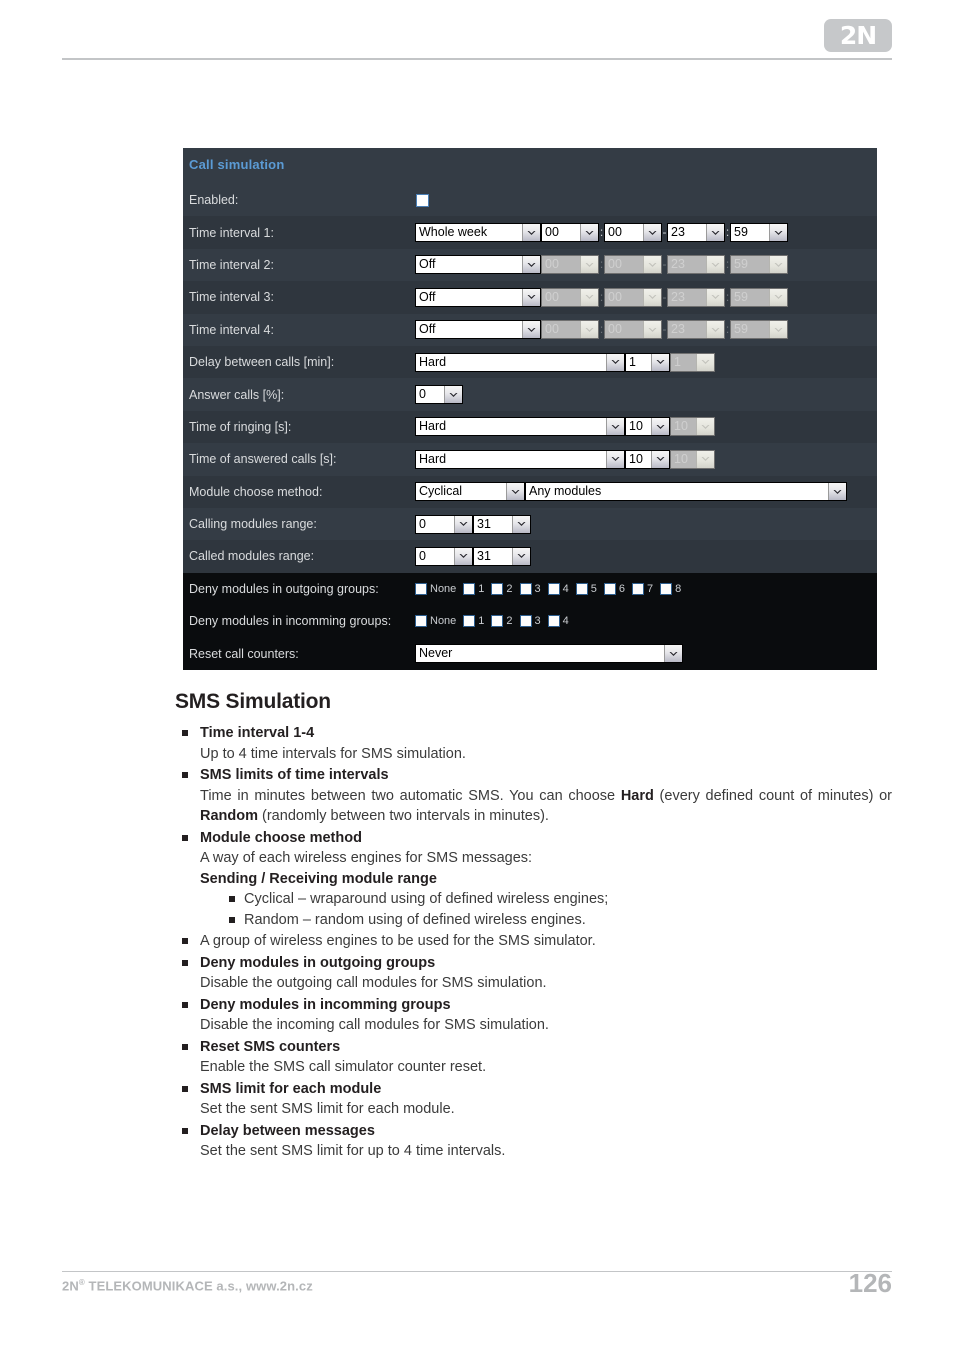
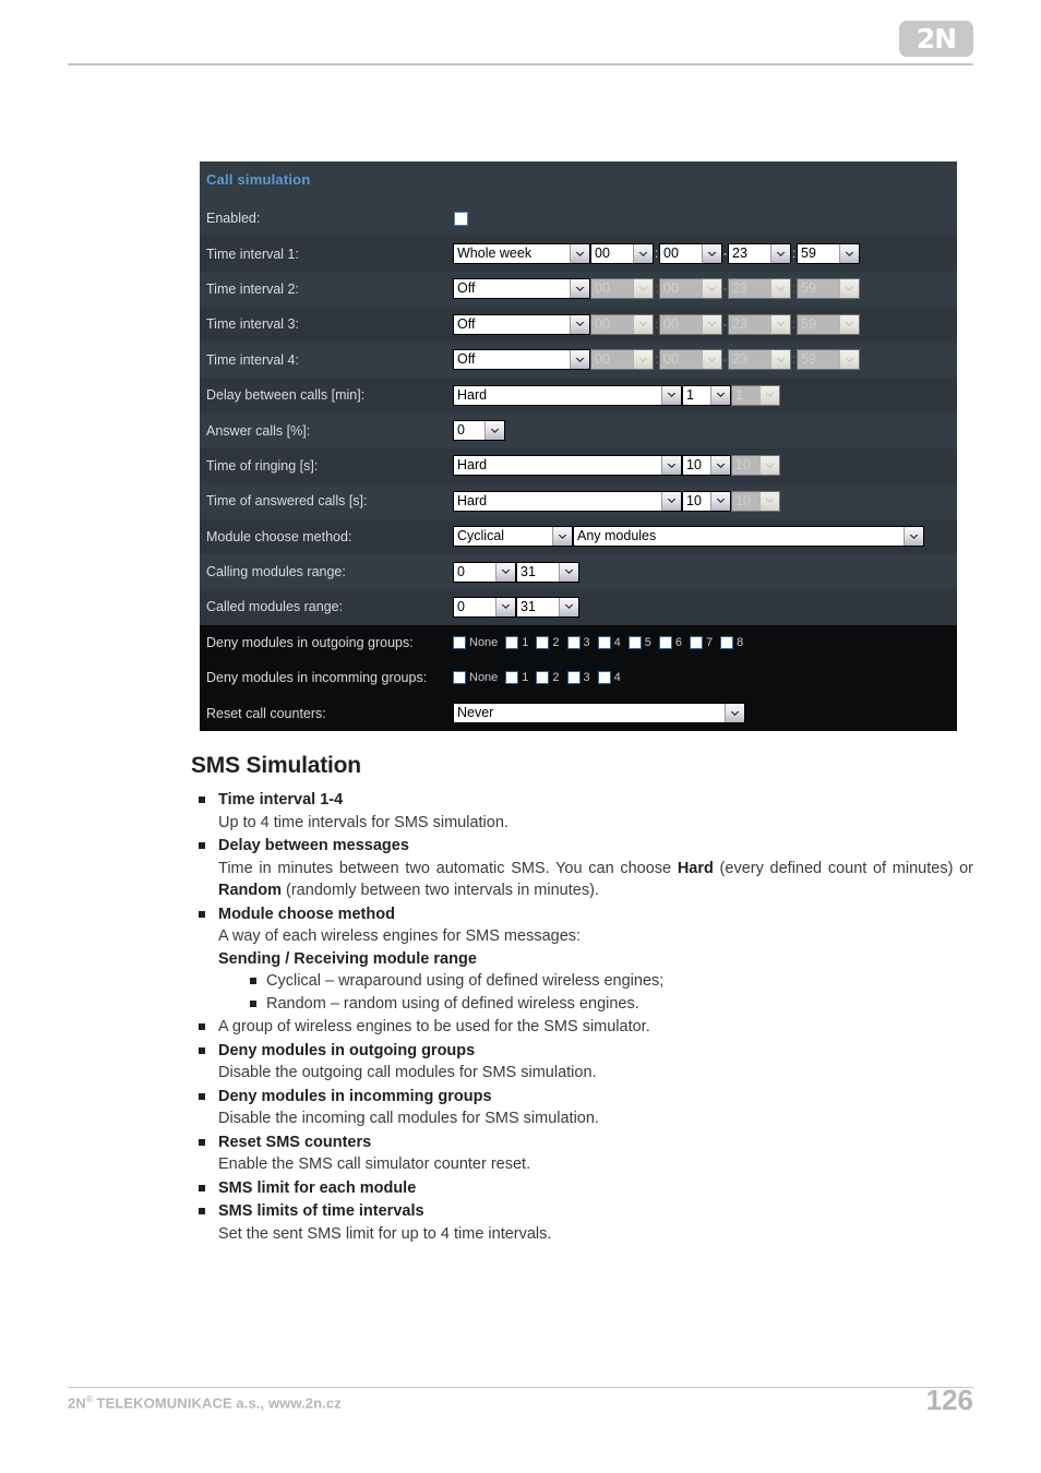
  2N
  Call simulation
  Enabled:
  Time interval 1:
  Whole week
  00
  :
  00
  -
  23
  :
  59
  Time interval 2:
  Off
  :
  -
  :
  Time interval 3:
  Off
  :
  -
  :
  Time interval 4:
  Off
  :
  -
  :
  Delay between calls [min]:
  Hard
  1
  Answer calls [%]:
  0
  Time of ringing [s]:
  Hard
  10
  Time of answered calls [s]:
  Hard
  10
  Module choose method:
  Cyclical
  Any modules
  Calling modules range:
  0
  31
  Called modules range:
  0
  31
  Deny modules in outgoing groups:
  None
  1
  2
  3
  4
  5
  6
  7
  8
  Deny modules in incomming groups:
  None
  1
  2
  3
  4
  Reset call counters:
  Never
  SMS Simulation
  Time interval 1-4
  Up to 4 time intervals for SMS simulation.
- SMS limits of time intervals
+ Delay between messages
  Time in minutes between two automatic SMS. You can choose Hard (every defined count of minutes) or Random (randomly between two intervals in minutes).
  Module choose method
  A way of each wireless engines for SMS messages:
  Sending / Receiving module range
  Cyclical – wraparound using of defined wireless engines;
  Random – random using of defined wireless engines.
  A group of wireless engines to be used for the SMS simulator.
  Deny modules in outgoing groups
  Disable the outgoing call modules for SMS simulation.
  Deny modules in incomming groups
  Disable the incoming call modules for SMS simulation.
  Reset SMS counters
  Enable the SMS call simulator counter reset.
  SMS limit for each module
- Set the sent SMS limit for each module.
- Delay between messages
+ SMS limits of time intervals
  Set the sent SMS limit for up to 4 time intervals.
  2N® TELEKOMUNIKACE a.s., www.2n.cz
  126
